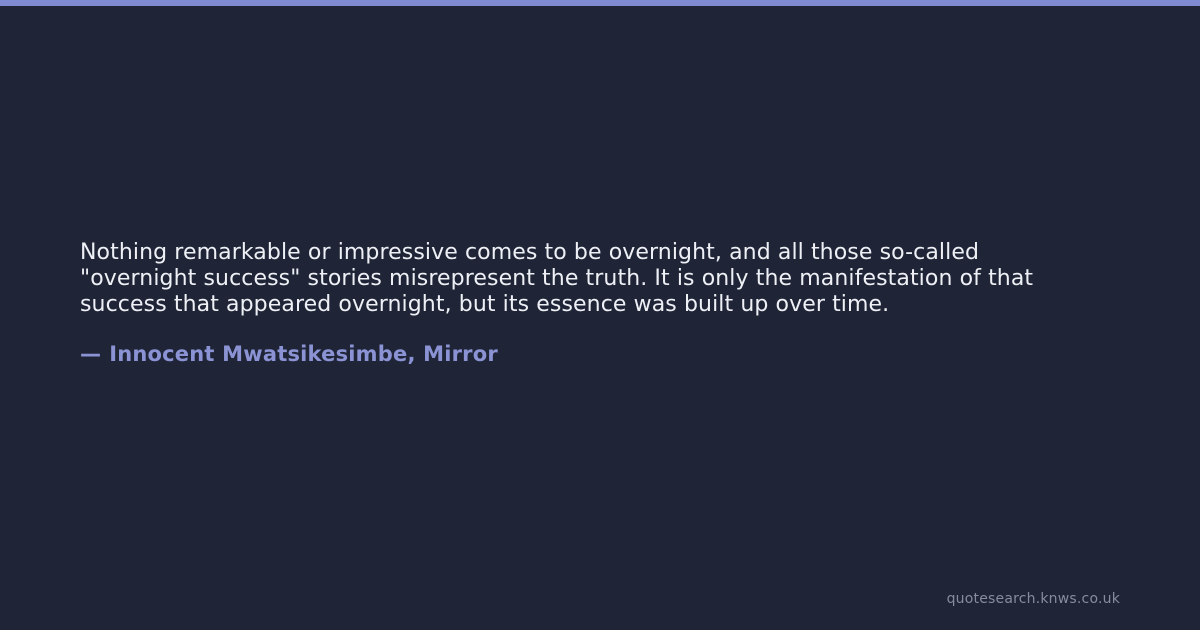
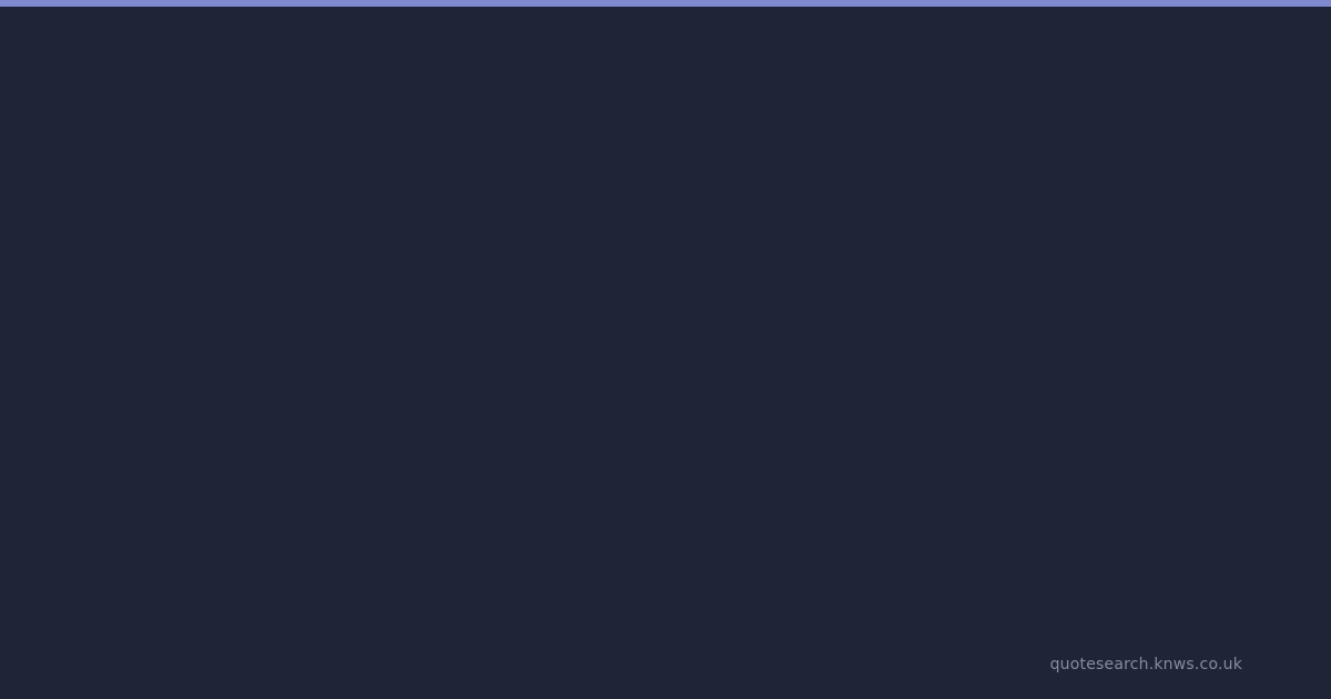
- Nothing remarkable or impressive comes to be overnight, and all those so-called "overnight success" stories misrepresent the truth. It is only the manifestation of that success that appeared overnight, but its essence was built up over time.
- — Innocent Mwatsikesimbe, Mirror
  quotesearch.knws.co.uk
